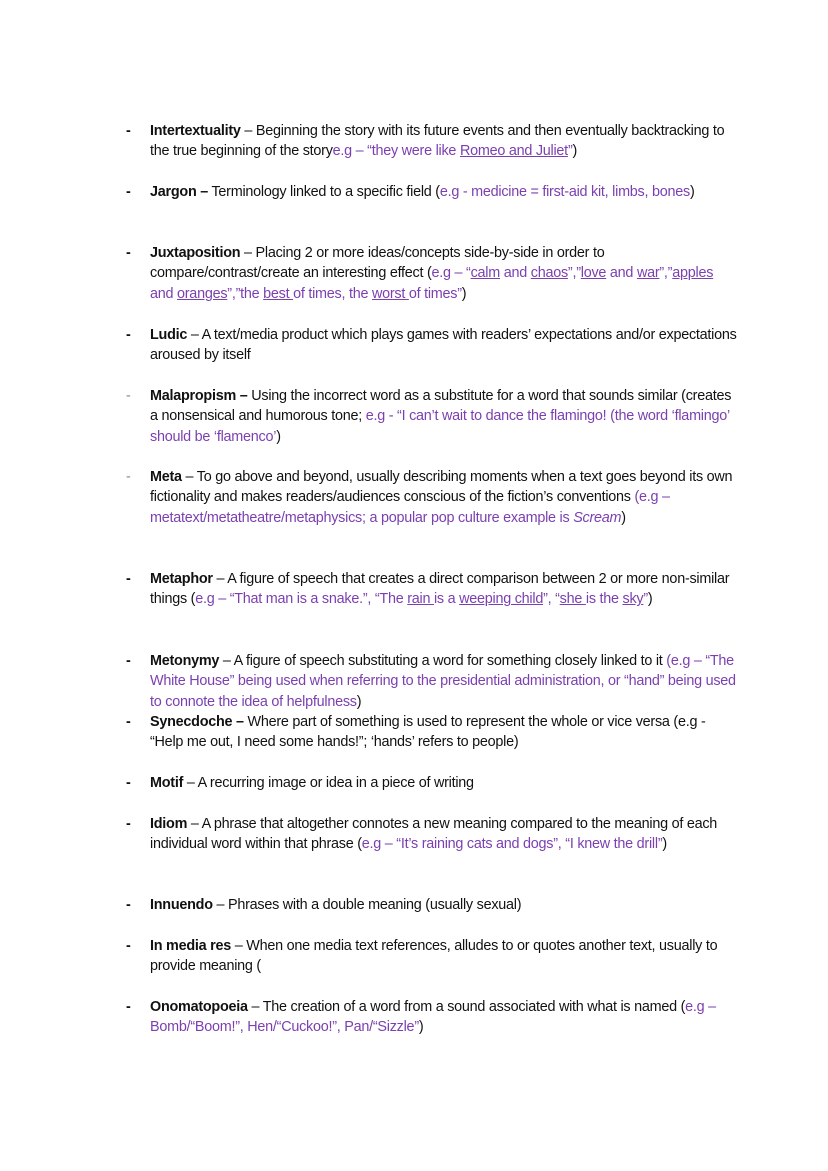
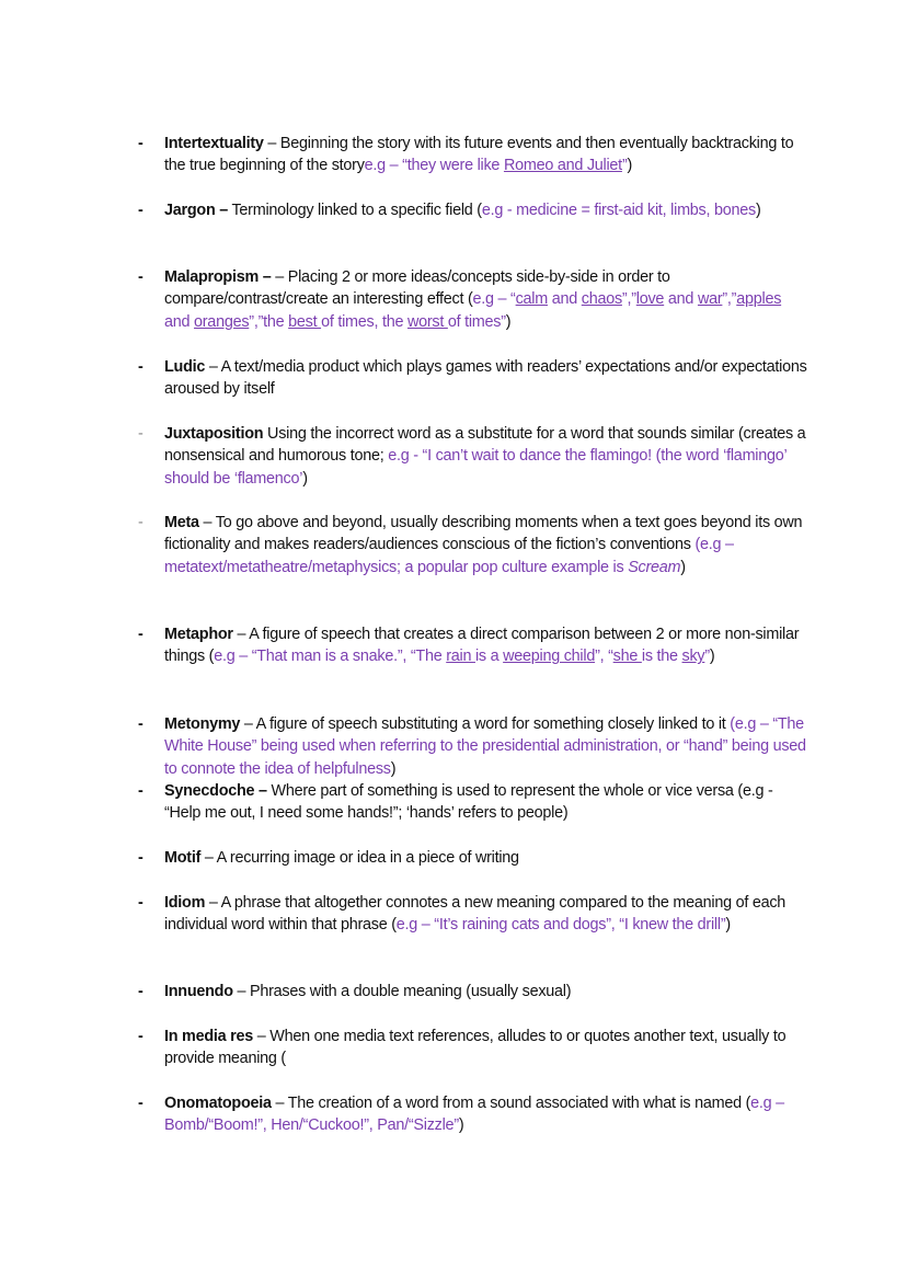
  -
  Intertextuality – Beginning the story with its future events and then eventually backtracking to the true beginning of the storye.g – “they were like Romeo and Juliet”)
  -
  Jargon – Terminology linked to a specific field (e.g - medicine = first-aid kit, limbs, bones)
  -
- Juxtaposition – Placing 2 or more ideas/concepts side-by-side in order to compare/contrast/create an interesting effect (e.g – “calm and chaos”,”love and war”,”apples and oranges”,”the best of times, the worst of times”)
+ Malapropism – – Placing 2 or more ideas/concepts side-by-side in order to compare/contrast/create an interesting effect (e.g – “calm and chaos”,”love and war”,”apples and oranges”,”the best of times, the worst of times”)
  -
  Ludic – A text/media product which plays games with readers’ expectations and/or expectations aroused by itself
  -
- Malapropism – Using the incorrect word as a substitute for a word that sounds similar (creates a nonsensical and humorous tone; e.g - “I can’t wait to dance the flamingo! (the word ‘flamingo’ should be ‘flamenco’)
+ Juxtaposition Using the incorrect word as a substitute for a word that sounds similar (creates a nonsensical and humorous tone; e.g - “I can’t wait to dance the flamingo! (the word ‘flamingo’ should be ‘flamenco’)
  -
  Meta – To go above and beyond, usually describing moments when a text goes beyond its own fictionality and makes readers/audiences conscious of the fiction’s conventions (e.g – metatext/metatheatre/metaphysics; a popular pop culture example is Scream)
  -
  Metaphor – A figure of speech that creates a direct comparison between 2 or more non-similar things (e.g – “That man is a snake.”, “The rain is a weeping child”, “she is the sky”)
  -
  Metonymy – A figure of speech substituting a word for something closely linked to it (e.g – “The White House” being used when referring to the presidential administration, or “hand” being used to connote the idea of helpfulness)
  -
  Synecdoche – Where part of something is used to represent the whole or vice versa (e.g - “Help me out, I need some hands!”; ‘hands’ refers to people)
  -
  Motif – A recurring image or idea in a piece of writing
  -
  Idiom – A phrase that altogether connotes a new meaning compared to the meaning of each individual word within that phrase (e.g – “It’s raining cats and dogs”, “I knew the drill”)
  -
  Innuendo – Phrases with a double meaning (usually sexual)
  -
  In media res – When one media text references, alludes to or quotes another text, usually to provide meaning (
  -
  Onomatopoeia – The creation of a word from a sound associated with what is named (e.g – Bomb/“Boom!”, Hen/“Cuckoo!”, Pan/“Sizzle”)
